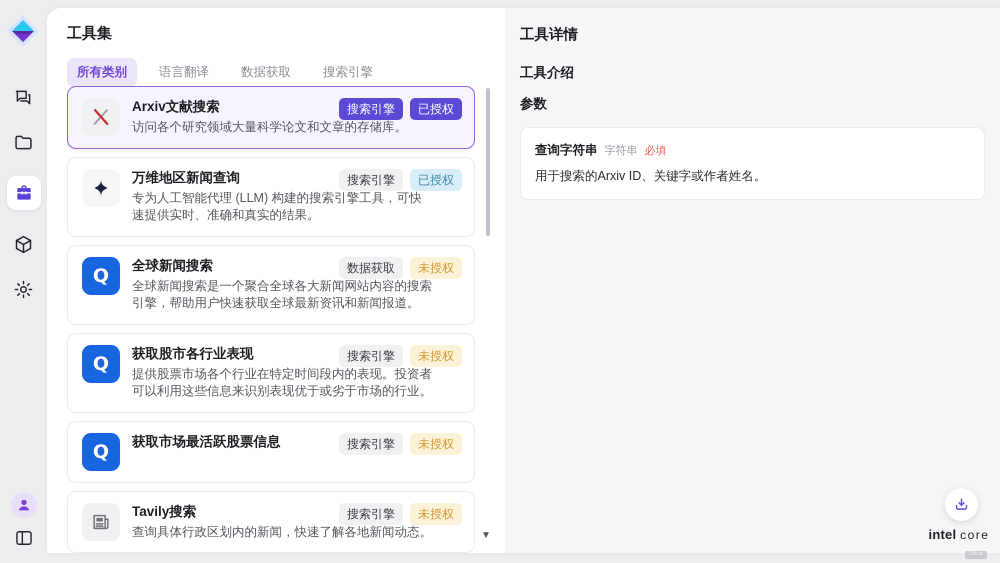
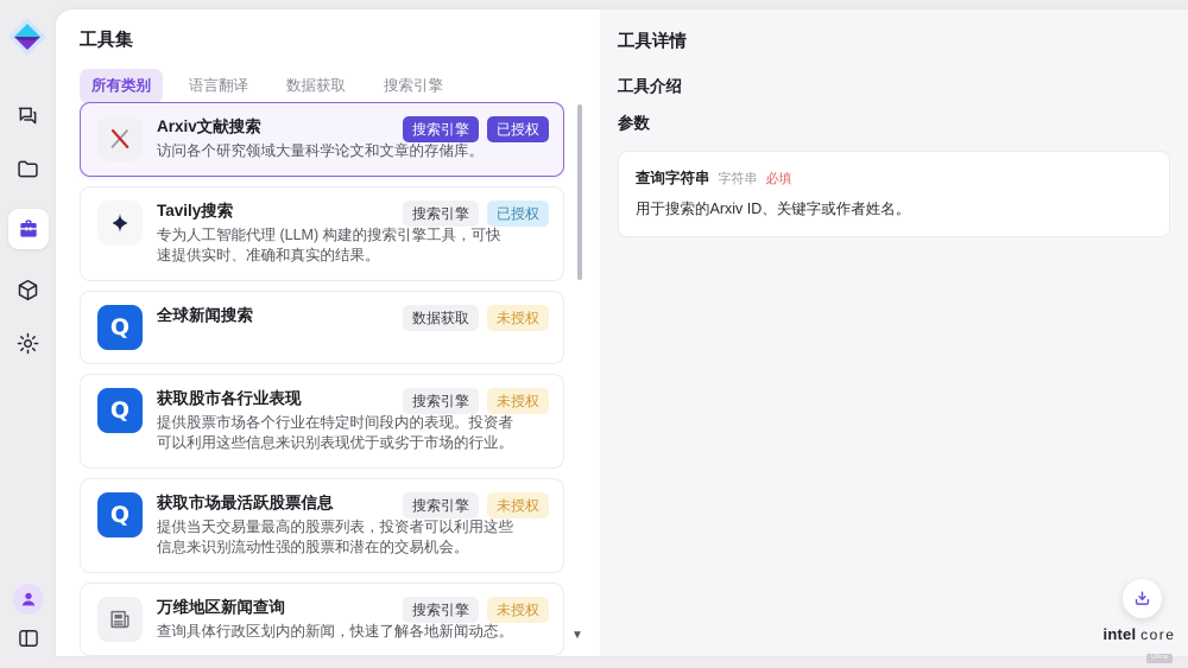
  工具集
  所有类别
  语言翻译
  数据获取
  搜索引擎
  Arxiv文献搜索
  访问各个研究领域大量科学论文和文章的存储库。
  搜索引擎
  已授权
- 万维地区新闻查询
+ Tavily搜索
  专为人工智能代理 (LLM) 构建的搜索引擎工具，可快速提供实时、准确和真实的结果。
  搜索引擎
  已授权
  Q
  全球新闻搜索
- 全球新闻搜索是一个聚合全球各大新闻网站内容的搜索引擎，帮助用户快速获取全球最新资讯和新闻报道。
  数据获取
  未授权
  Q
  获取股市各行业表现
  提供股票市场各个行业在特定时间段内的表现。投资者可以利用这些信息来识别表现优于或劣于市场的行业。
  搜索引擎
  未授权
  Q
  获取市场最活跃股票信息
+ 提供当天交易量最高的股票列表，投资者可以利用这些信息来识别流动性强的股票和潜在的交易机会。
  搜索引擎
  未授权
- Tavily搜索
+ 万维地区新闻查询
  查询具体行政区划内的新闻，快速了解各地新闻动态。
  搜索引擎
  未授权
  ▼
  工具详情
  工具介绍
  参数
  查询字符串
  字符串
  必填
  用于搜索的Arxiv ID、关键字或作者姓名。
  intel core
